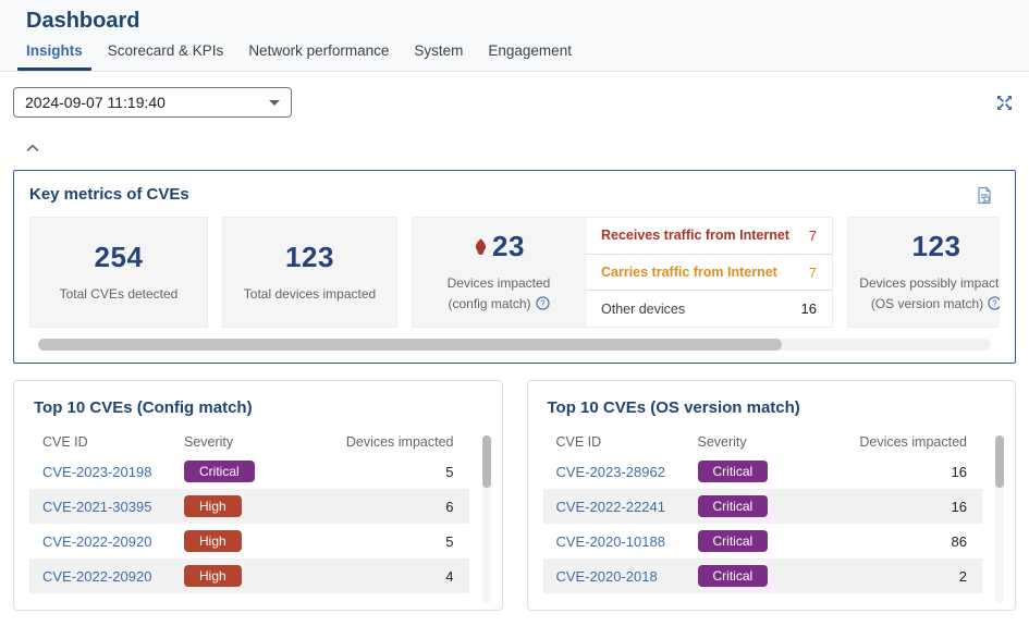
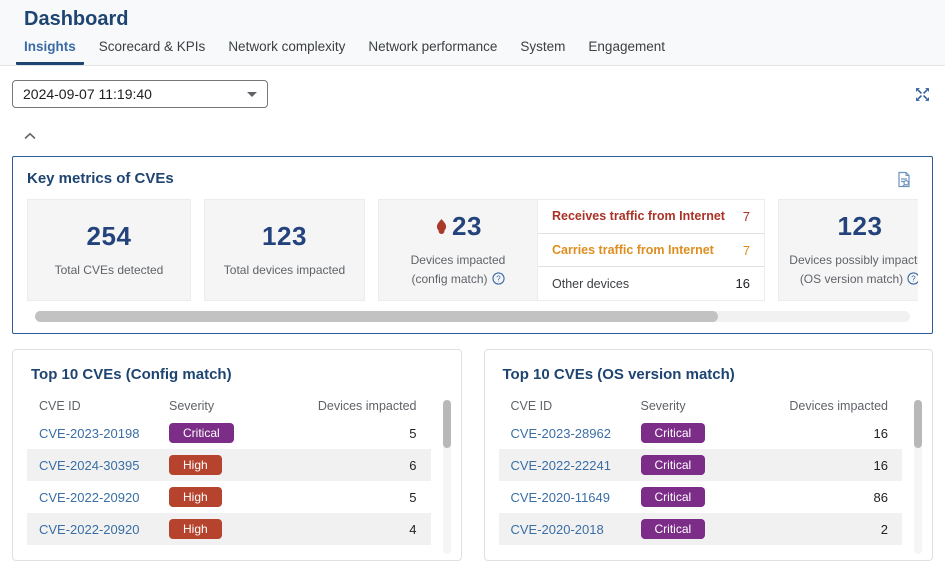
  Dashboard
  Insights
  Scorecard & KPIs
+ Network complexity
  Network performance
  System
  Engagement
  2024-09-07 11:19:40
  Key metrics of CVEs
  254
  Total CVEs detected
  123
  Total devices impacted
  23
  Devices impacted
  (config match)
  ?
  Receives traffic from Internet
  7
  Carries traffic from Internet
  7
  Other devices
  16
  123
  Devices possibly impact
  (OS version match)
  ?
  Top 10 CVEs (Config match)
  CVE ID
  Severity
  Devices impacted
  CVE-2023-20198
  Critical
  5
- CVE-2021-30395
+ CVE-2024-30395
  High
  6
  CVE-2022-20920
  High
  5
  CVE-2022-20920
  High
  4
  Top 10 CVEs (OS version match)
  CVE ID
  Severity
  Devices impacted
  CVE-2023-28962
  Critical
  16
  CVE-2022-22241
  Critical
  16
- CVE-2020-10188
+ CVE-2020-11649
  Critical
  86
  CVE-2020-2018
  Critical
  2
